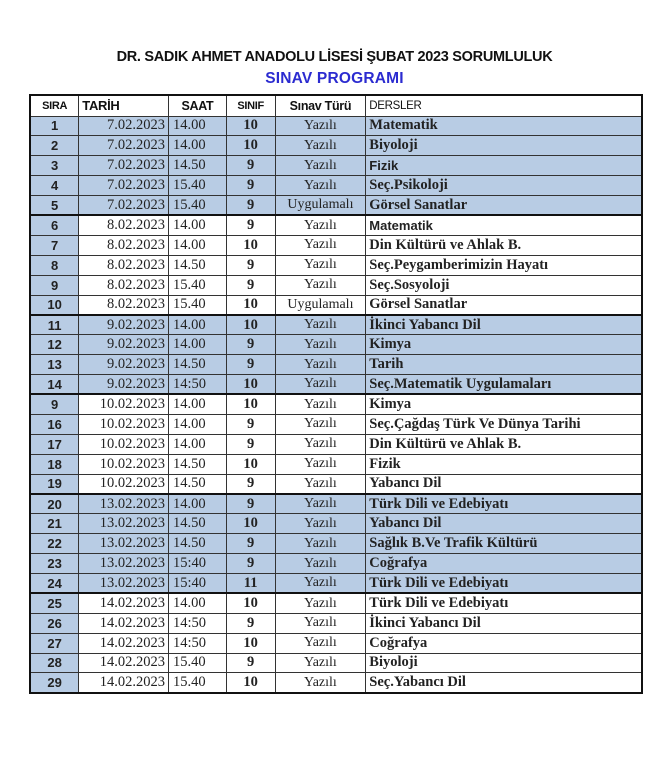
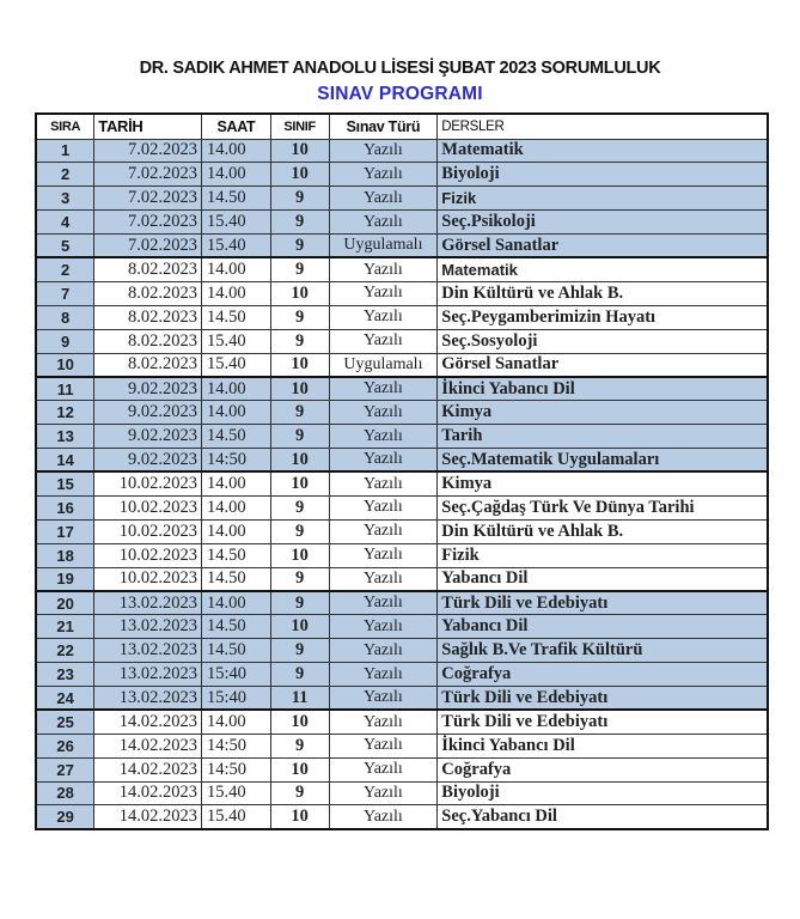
  DR. SADIK AHMET ANADOLU LİSESİ ŞUBAT 2023 SORUMLULUK
  SINAV PROGRAMI
  SIRA	TARİH	SAAT	SINIF	Sınav Türü	DERSLER
  1	7.02.2023	14.00	10	Yazılı	Matematik
  2	7.02.2023	14.00	10	Yazılı	Biyoloji
  3	7.02.2023	14.50	9	Yazılı	Fizik
  4	7.02.2023	15.40	9	Yazılı	Seç.Psikoloji
  5	7.02.2023	15.40	9	Uygulamalı	Görsel Sanatlar
- 6	8.02.2023	14.00	9	Yazılı	Matematik
+ 2	8.02.2023	14.00	9	Yazılı	Matematik
  7	8.02.2023	14.00	10	Yazılı	Din Kültürü ve Ahlak B.
  8	8.02.2023	14.50	9	Yazılı	Seç.Peygamberimizin Hayatı
  9	8.02.2023	15.40	9	Yazılı	Seç.Sosyoloji
  10	8.02.2023	15.40	10	Uygulamalı	Görsel Sanatlar
  11	9.02.2023	14.00	10	Yazılı	İkinci Yabancı Dil
  12	9.02.2023	14.00	9	Yazılı	Kimya
  13	9.02.2023	14.50	9	Yazılı	Tarih
  14	9.02.2023	14:50	10	Yazılı	Seç.Matematik Uygulamaları
- 9	10.02.2023	14.00	10	Yazılı	Kimya
+ 15	10.02.2023	14.00	10	Yazılı	Kimya
  16	10.02.2023	14.00	9	Yazılı	Seç.Çağdaş Türk Ve Dünya Tarihi
  17	10.02.2023	14.00	9	Yazılı	Din Kültürü ve Ahlak B.
  18	10.02.2023	14.50	10	Yazılı	Fizik
  19	10.02.2023	14.50	9	Yazılı	Yabancı Dil
  20	13.02.2023	14.00	9	Yazılı	Türk Dili ve Edebiyatı
  21	13.02.2023	14.50	10	Yazılı	Yabancı Dil
  22	13.02.2023	14.50	9	Yazılı	Sağlık B.Ve Trafik Kültürü
  23	13.02.2023	15:40	9	Yazılı	Coğrafya
  24	13.02.2023	15:40	11	Yazılı	Türk Dili ve Edebiyatı
  25	14.02.2023	14.00	10	Yazılı	Türk Dili ve Edebiyatı
  26	14.02.2023	14:50	9	Yazılı	İkinci Yabancı Dil
  27	14.02.2023	14:50	10	Yazılı	Coğrafya
  28	14.02.2023	15.40	9	Yazılı	Biyoloji
  29	14.02.2023	15.40	10	Yazılı	Seç.Yabancı Dil
